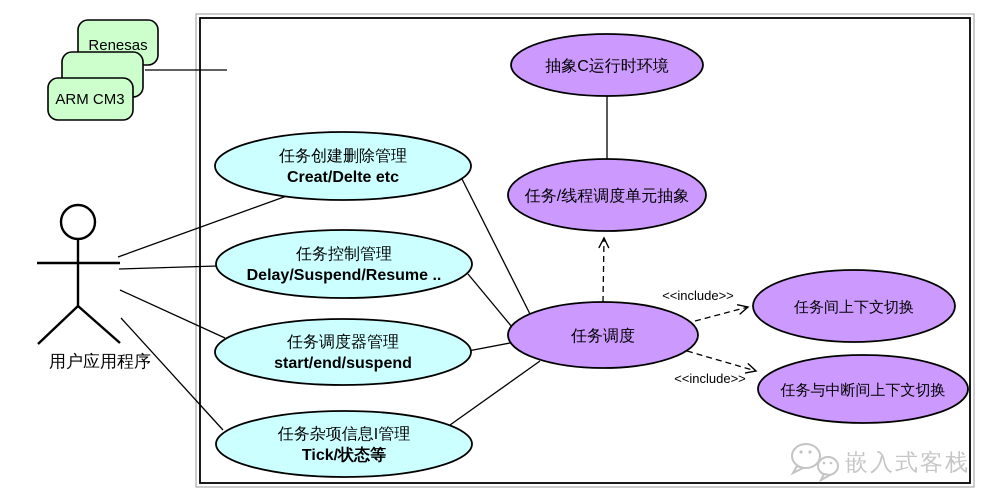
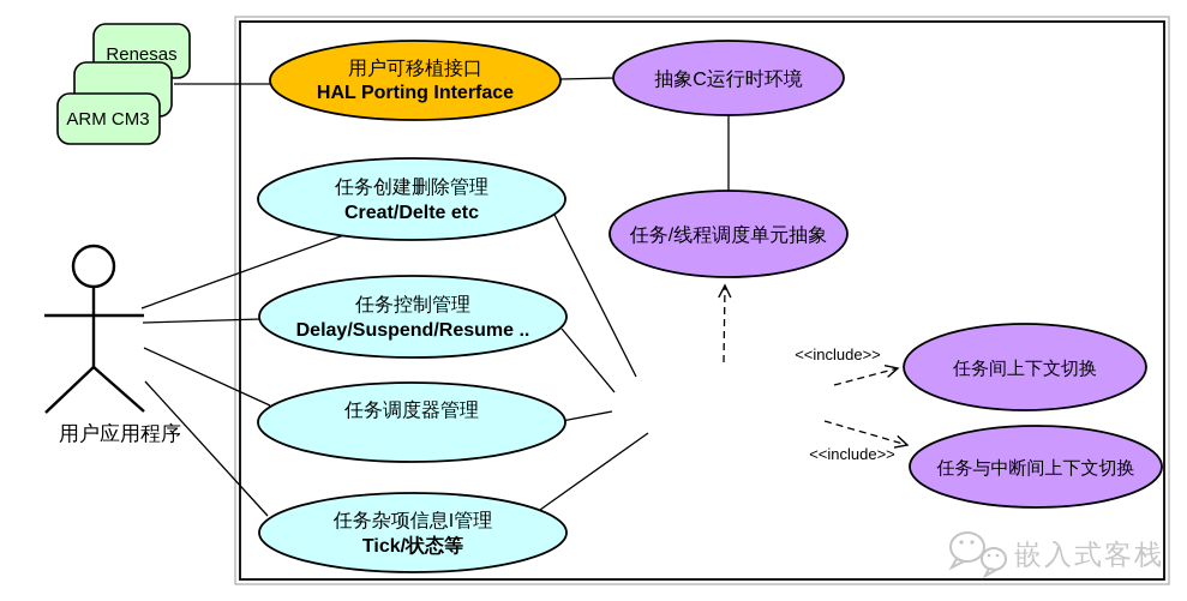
  Renesas
  ARM CM3
  <<include>>
  <<include>>
+ 用户可移植接口
+ HAL Porting Interface
  抽象C运行时环境
  任务/线程调度单元抽象
  任务创建删除管理
  Creat/Delte etc
  任务控制管理
  Delay/Suspend/Resume ..
  任务调度器管理
- start/end/suspend
  任务杂项信息I管理
  Tick/状态等
- 任务调度
  任务间上下文切换
  任务与中断间上下文切换
  用户应用程序
  嵌入式客栈
